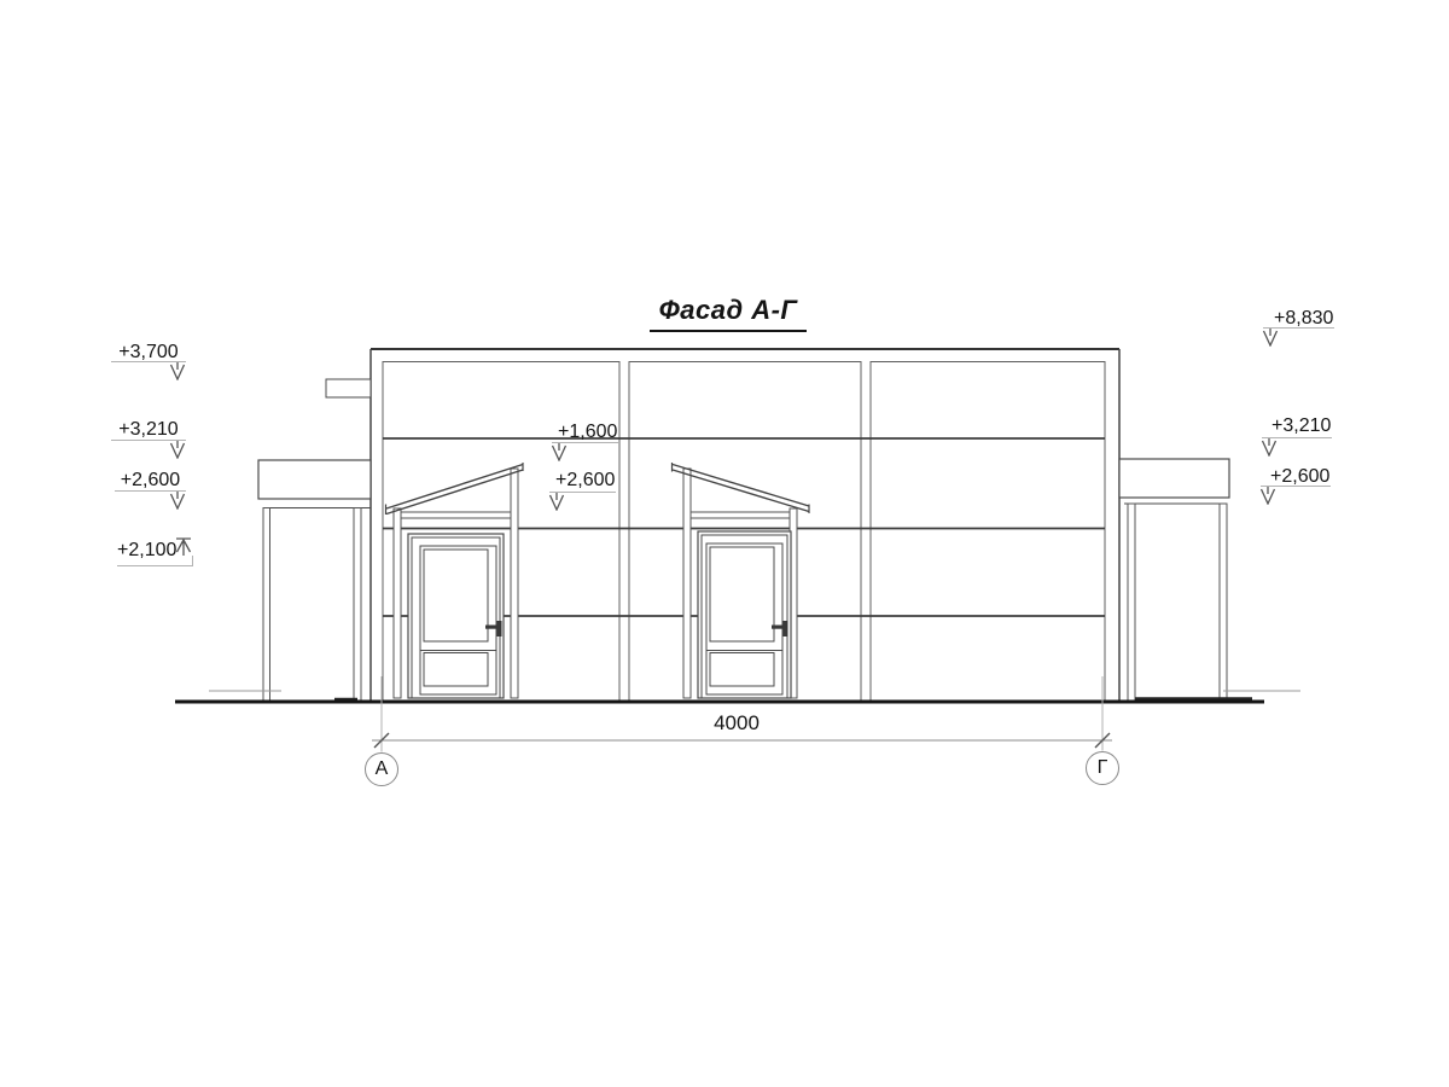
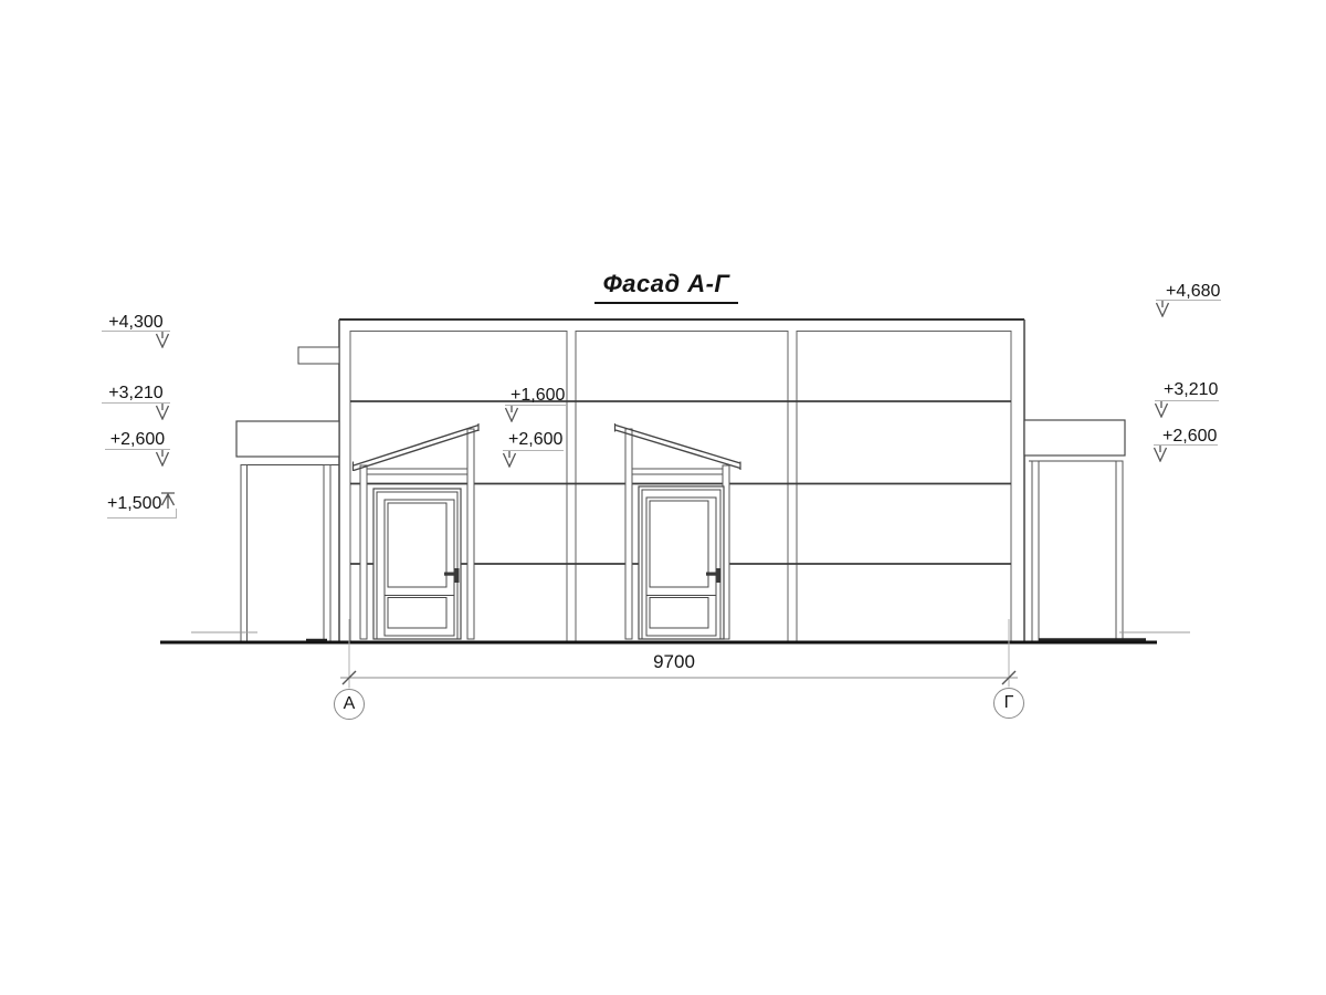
  Фасад А-Г
- +3,700
+ +4,300
  +3,210
  +2,600
- +2,100
+ +1,500
  +1,600
  +2,600
- +8,830
+ +4,680
  +3,210
  +2,600
- 4000
+ 9700
  А
  Г
